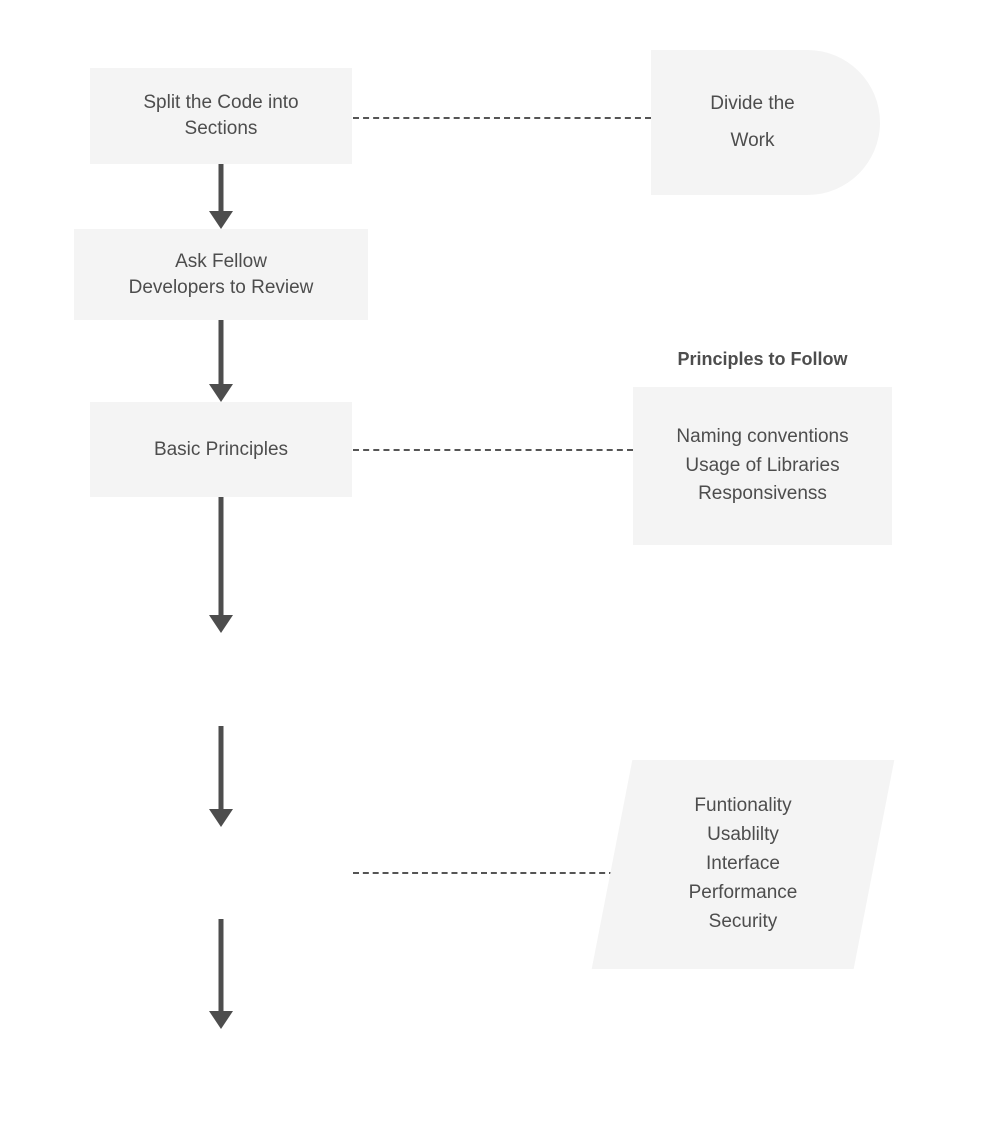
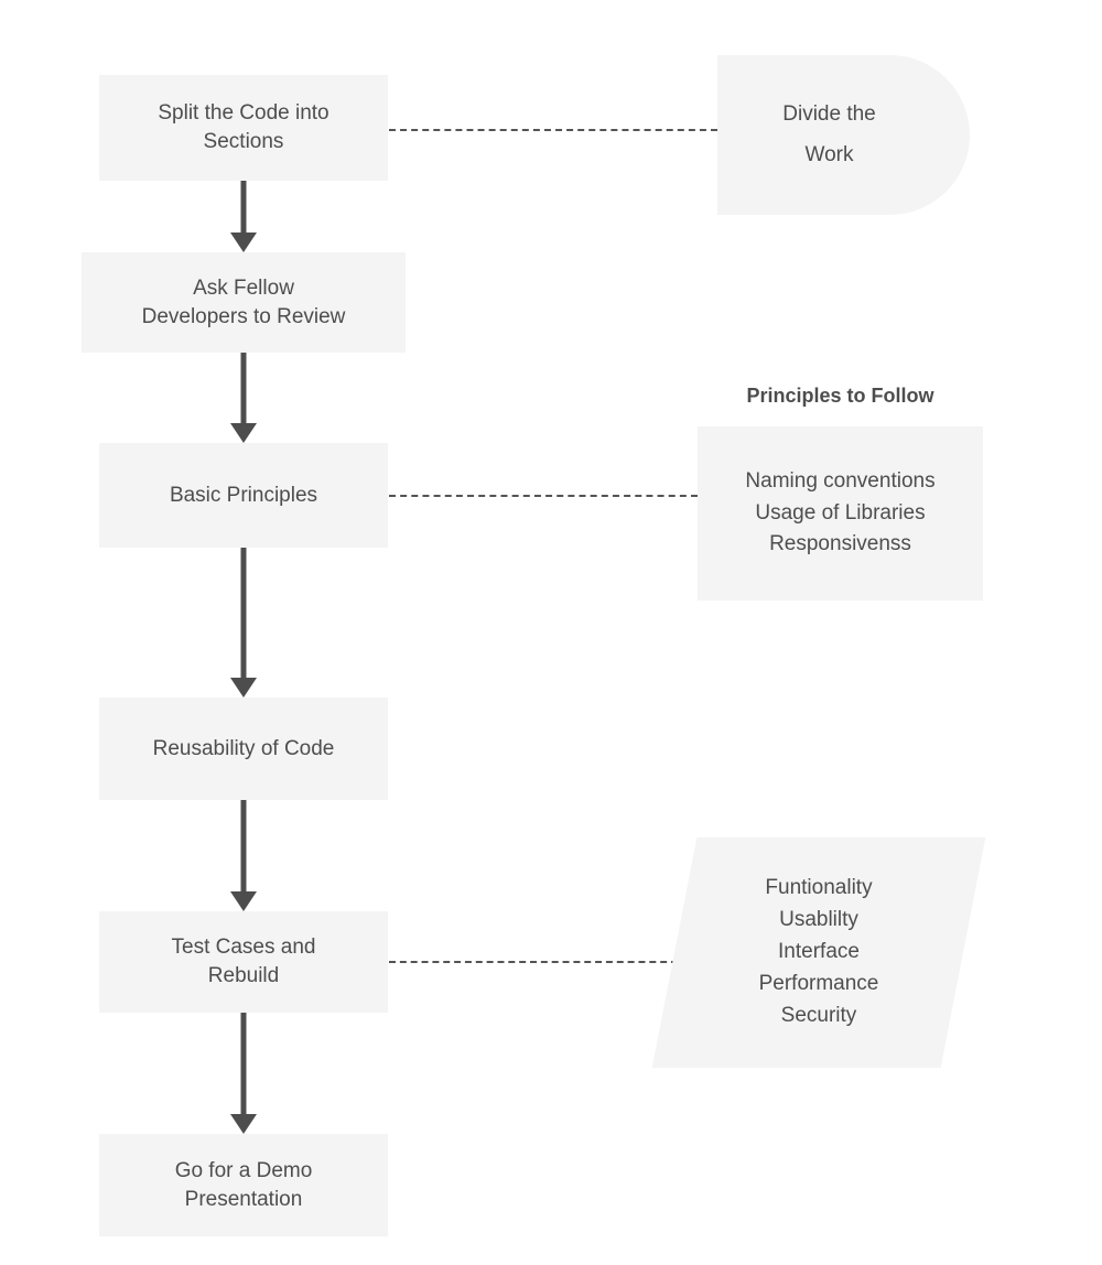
  Split the Code into
  Sections
  Ask Fellow
  Developers to Review
  Basic Principles
+ Reusability of Code
+ Test Cases and
+ Rebuild
+ Go for a Demo
+ Presentation
  Divide the
  Work
  Principles to Follow
  Naming conventions
  Usage of Libraries
  Responsivenss
  Funtionality
  Usablilty
  Interface
  Performance
  Security
